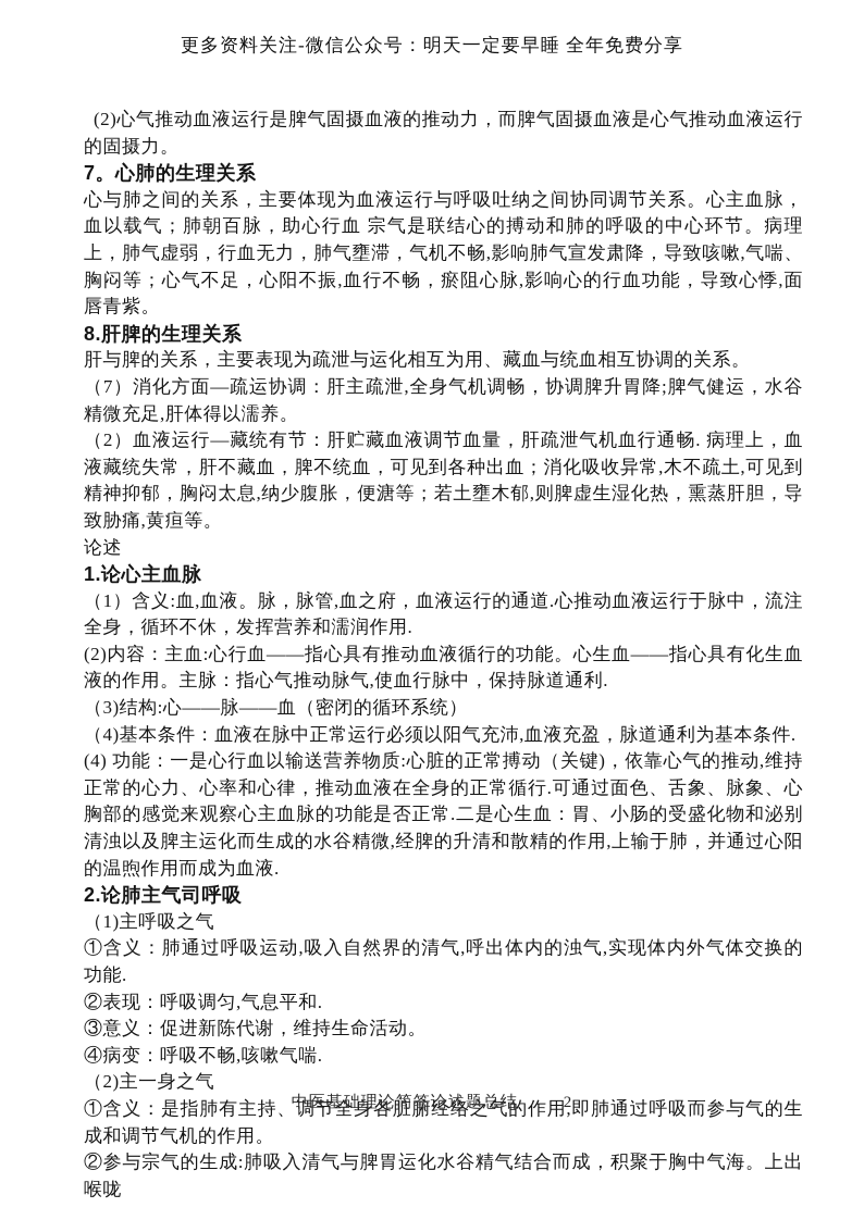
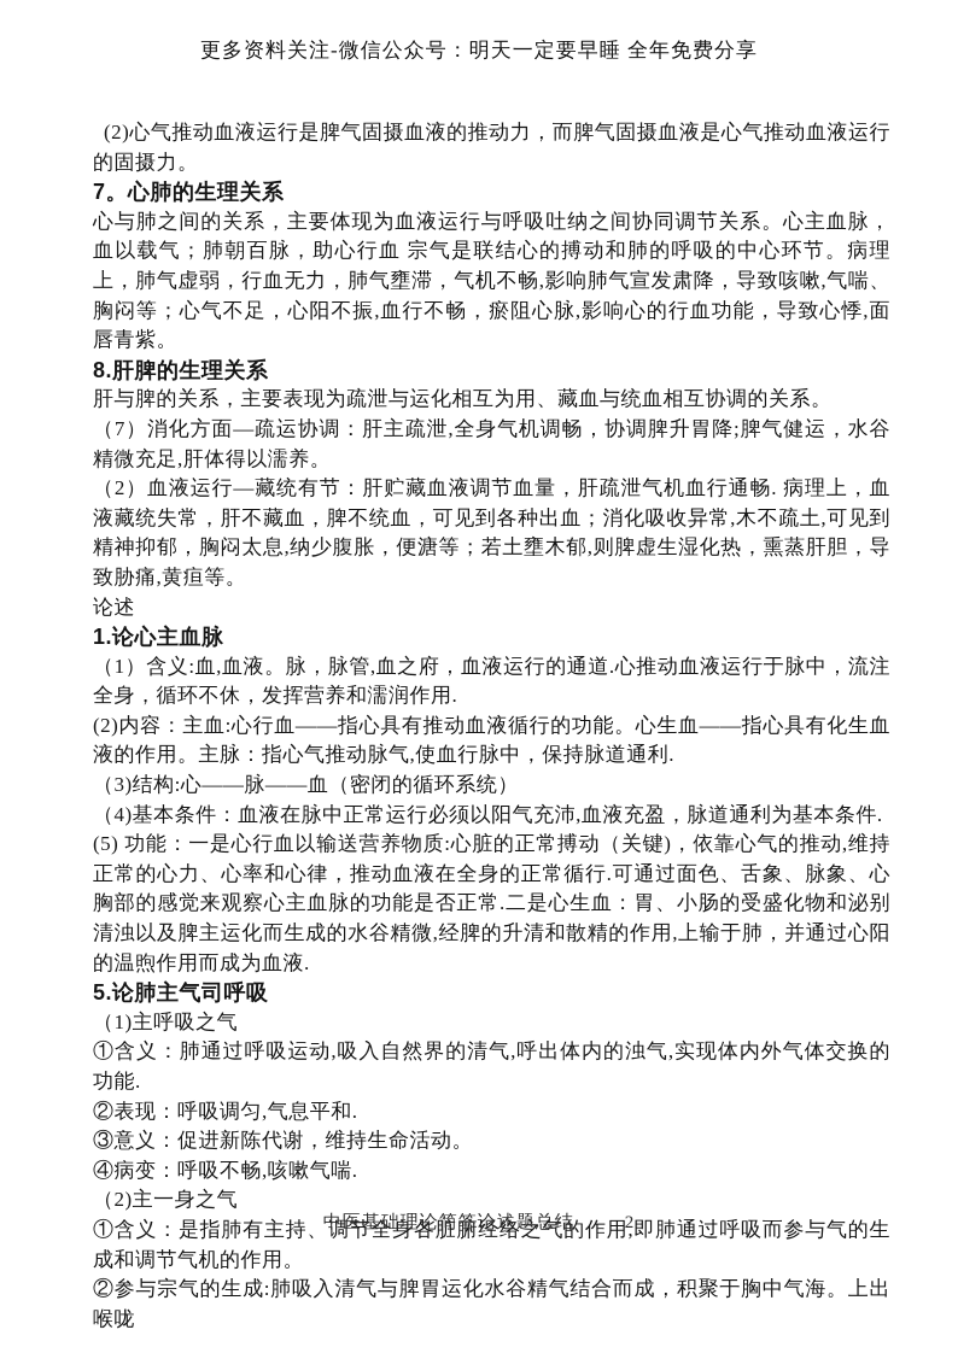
  更多资料关注-微信公众号：明天一定要早睡 全年免费分享
  (2)心气推动血液运行是脾气固摄血液的推动力，而脾气固摄血液是心气推动血液运行的固摄力。
  7。心肺的生理关系
  心与肺之间的关系，主要体现为血液运行与呼吸吐纳之间协同调节关系。心主血脉，血以载气；肺朝百脉，助心行血 宗气是联结心的搏动和肺的呼吸的中心环节。病理上，肺气虚弱，行血无力，肺气壅滞，气机不畅,影响肺气宣发肃降，导致咳嗽,气喘、胸闷等；心气不足，心阳不振,血行不畅，瘀阻心脉,影响心的行血功能，导致心悸,面唇青紫。
  8.肝脾的生理关系
  肝与脾的关系，主要表现为疏泄与运化相互为用、藏血与统血相互协调的关系。
  （7）消化方面—疏运协调：肝主疏泄,全身气机调畅，协调脾升胃降;脾气健运，水谷精微充足,肝体得以濡养。
  （2）血液运行—藏统有节：肝贮藏血液调节血量，肝疏泄气机血行通畅. 病理上，血液藏统失常，肝不藏血，脾不统血，可见到各种出血；消化吸收异常,木不疏土,可见到精神抑郁，胸闷太息,纳少腹胀，便溏等；若土壅木郁,则脾虚生湿化热，熏蒸肝胆，导致胁痛,黄疸等。
  论述
  1.论心主血脉
  （1）含义:血,血液。脉，脉管,血之府，血液运行的通道.心推动血液运行于脉中，流注全身，循环不休，发挥营养和濡润作用.
  (2)内容：主血:心行血——指心具有推动血液循行的功能。心生血——指心具有化生血液的作用。主脉：指心气推动脉气,使血行脉中，保持脉道通利.
  （3)结构:心——脉——血（密闭的循环系统）
  （4)基本条件：血液在脉中正常运行必须以阳气充沛,血液充盈，脉道通利为基本条件.
- (4) 功能：一是心行血以输送营养物质:心脏的正常搏动（关键)，依靠心气的推动,维持正常的心力、心率和心律，推动血液在全身的正常循行.可通过面色、舌象、脉象、心胸部的感觉来观察心主血脉的功能是否正常.二是心生血：胃、小肠的受盛化物和泌别清浊以及脾主运化而生成的水谷精微,经脾的升清和散精的作用,上输于肺，并通过心阳的温煦作用而成为血液.
+ (5) 功能：一是心行血以输送营养物质:心脏的正常搏动（关键)，依靠心气的推动,维持正常的心力、心率和心律，推动血液在全身的正常循行.可通过面色、舌象、脉象、心胸部的感觉来观察心主血脉的功能是否正常.二是心生血：胃、小肠的受盛化物和泌别清浊以及脾主运化而生成的水谷精微,经脾的升清和散精的作用,上输于肺，并通过心阳的温煦作用而成为血液.
- 2.论肺主气司呼吸
+ 5.论肺主气司呼吸
  （1)主呼吸之气
  ①含义：肺通过呼吸运动,吸入自然界的清气,呼出体内的浊气,实现体内外气体交换的功能.
  ②表现：呼吸调匀,气息平和.
  ③意义：促进新陈代谢，维持生命活动。
  ④病变：呼吸不畅,咳嗽气喘.
  （2)主一身之气
  ①含义：是指肺有主持、调节全身各脏腑经络之气的作用,即肺通过呼吸而参与气的生成和调节气机的作用。
  ②参与宗气的生成:肺吸入清气与脾胃运化水谷精气结合而成，积聚于胸中气海。上出喉咙
  中医基础理论简答论述题总结 2
